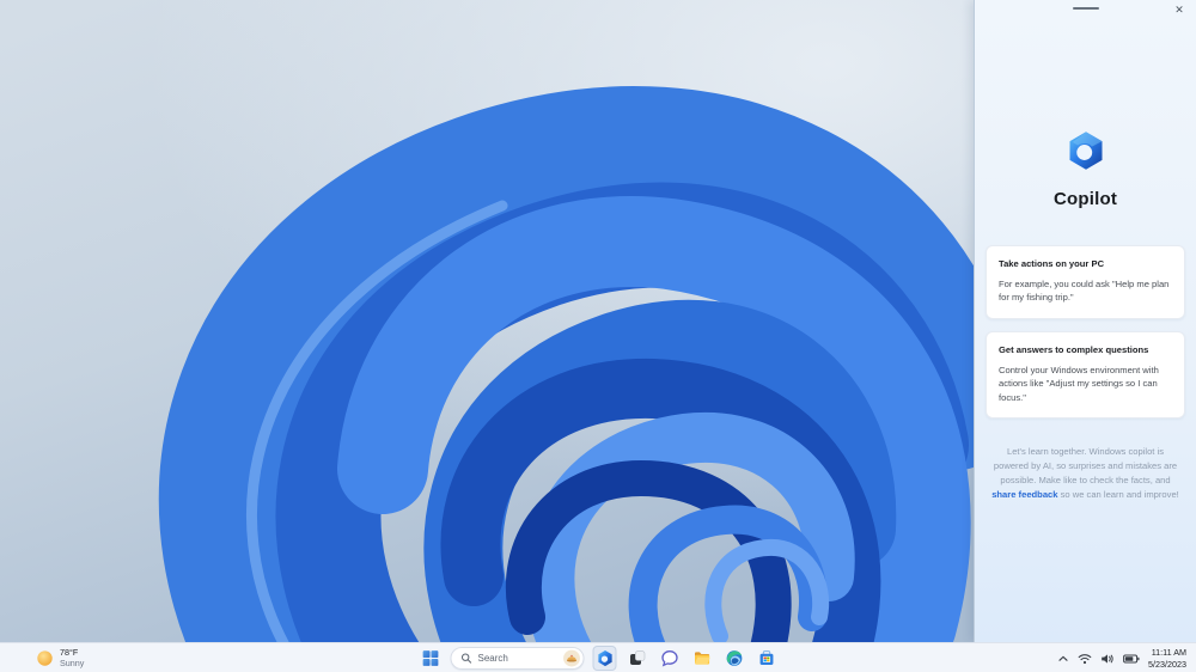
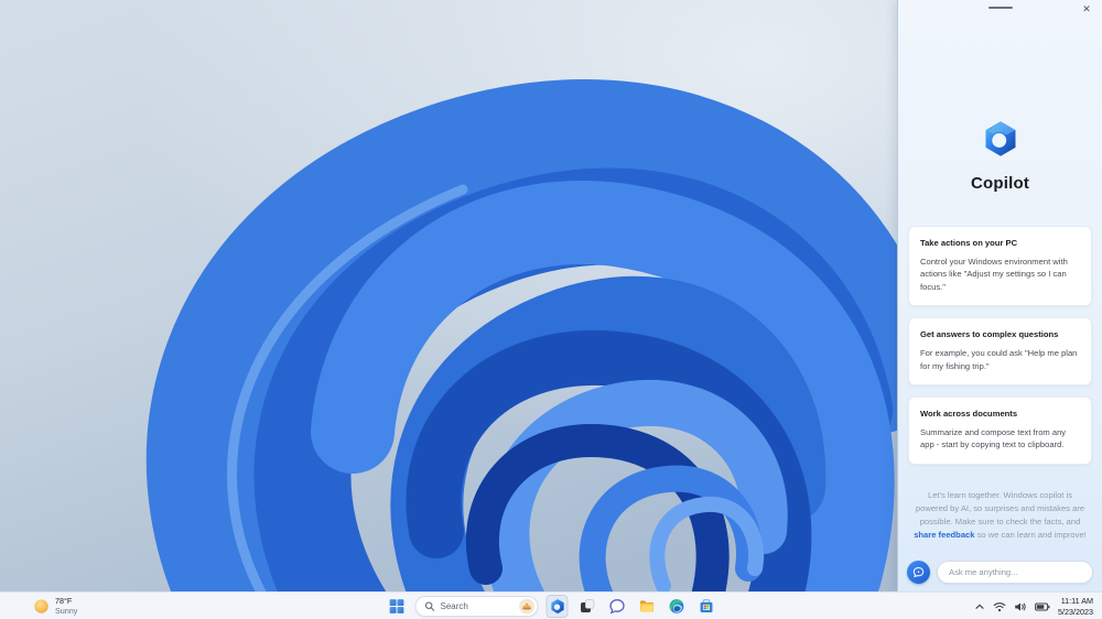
  ✕
  Copilot
  Take actions on your PC
- For example, you could ask "Help me plan for my fishing trip."
+ Control your Windows environment with actions like "Adjust my settings so I can focus."
  Get answers to complex questions
- Control your Windows environment with actions like "Adjust my settings so I can focus."
+ For example, you could ask "Help me plan for my fishing trip."
+ Work across documents
+ Summarize and compose text from any app - start by copying text to clipboard.
- Let's learn together. Windows copilot is powered by AI, so surprises and mistakes are possible. Make like to check the facts, and share feedback so we can learn and improve!
+ Let's learn together. Windows copilot is powered by AI, so surprises and mistakes are possible. Make sure to check the facts, and share feedback so we can learn and improve!
+ Ask me anything...
  78°F
  Sunny
  Search
  11:11 AM
  5/23/2023
